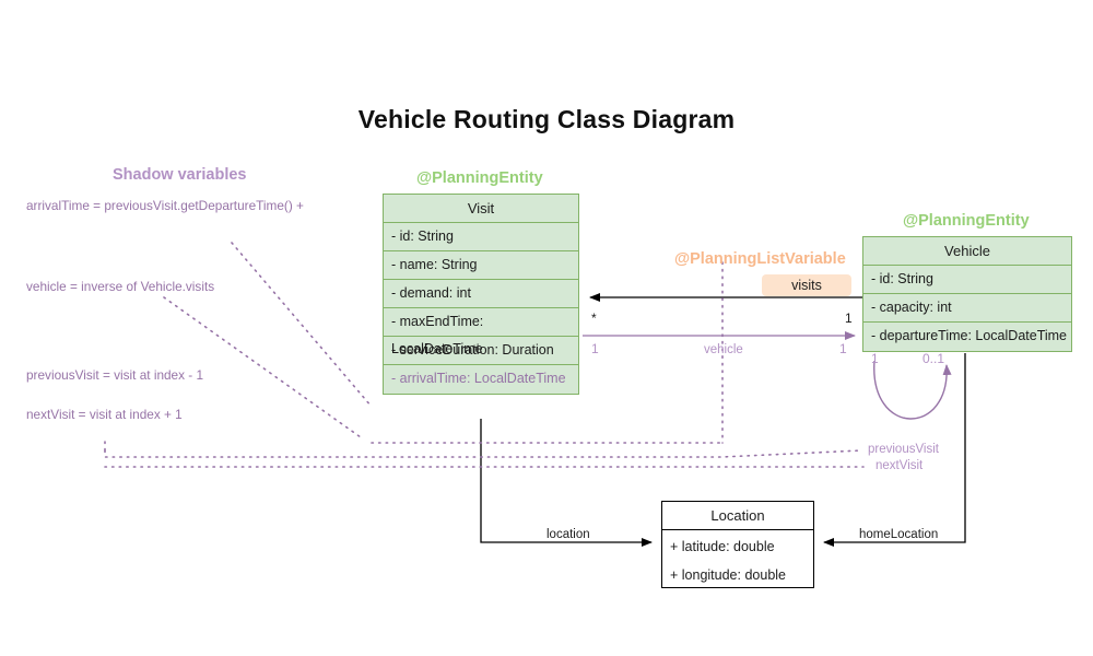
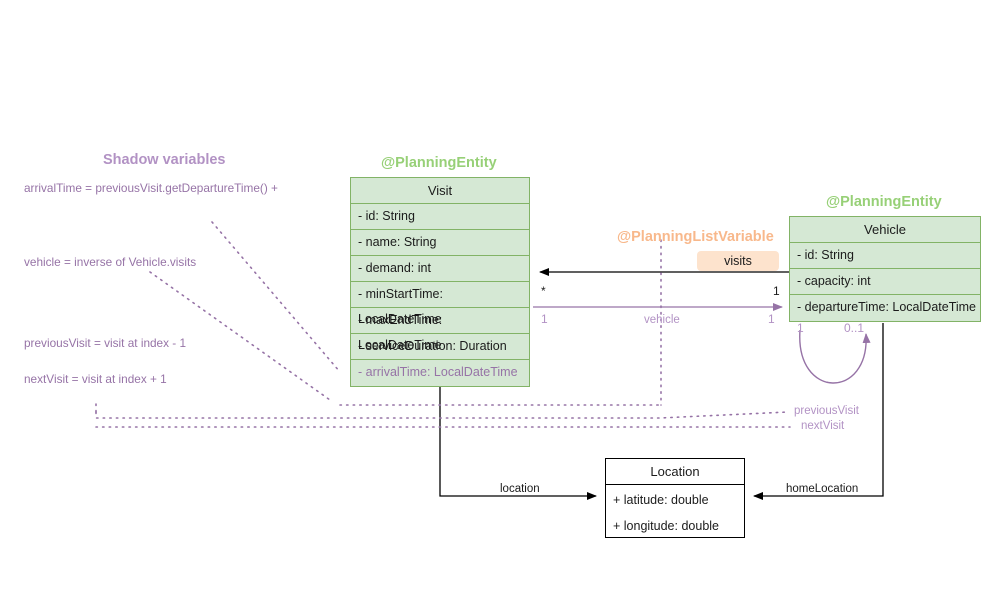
  Shadow variables
  arrivalTime = previousVisit.getDepartureTime() +
  vehicle = inverse of Vehicle.visits
  previousVisit = visit at index - 1
  nextVisit = visit at index + 1
  @PlanningEntity
  Visit
  - id: String
  - name: String
  - demand: int
+ - minStartTime: LocalDateTime
  - maxEndTime: LocalDateTime
  - serviceDuration: Duration
  - arrivalTime: LocalDateTime
  @PlanningEntity
  Vehicle
  - id: String
  - capacity: int
  - departureTime: LocalDateTime
  Location
  + latitude: double
  + longitude: double
  @PlanningListVariable
  visits
  *
  1
  vehicle
  1
  1
  1
  0..1
  previousVisit
  nextVisit
  location
  homeLocation
- Vehicle Routing Class Diagram
